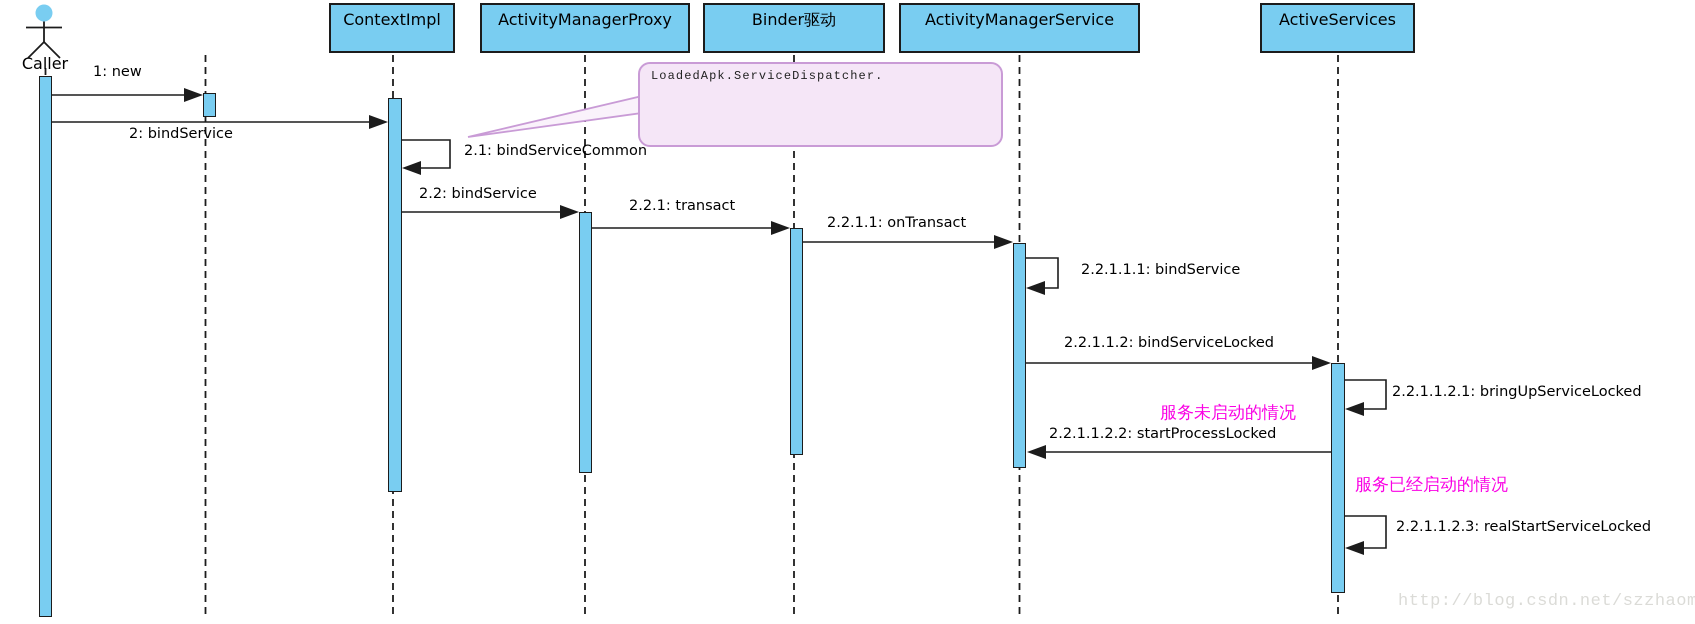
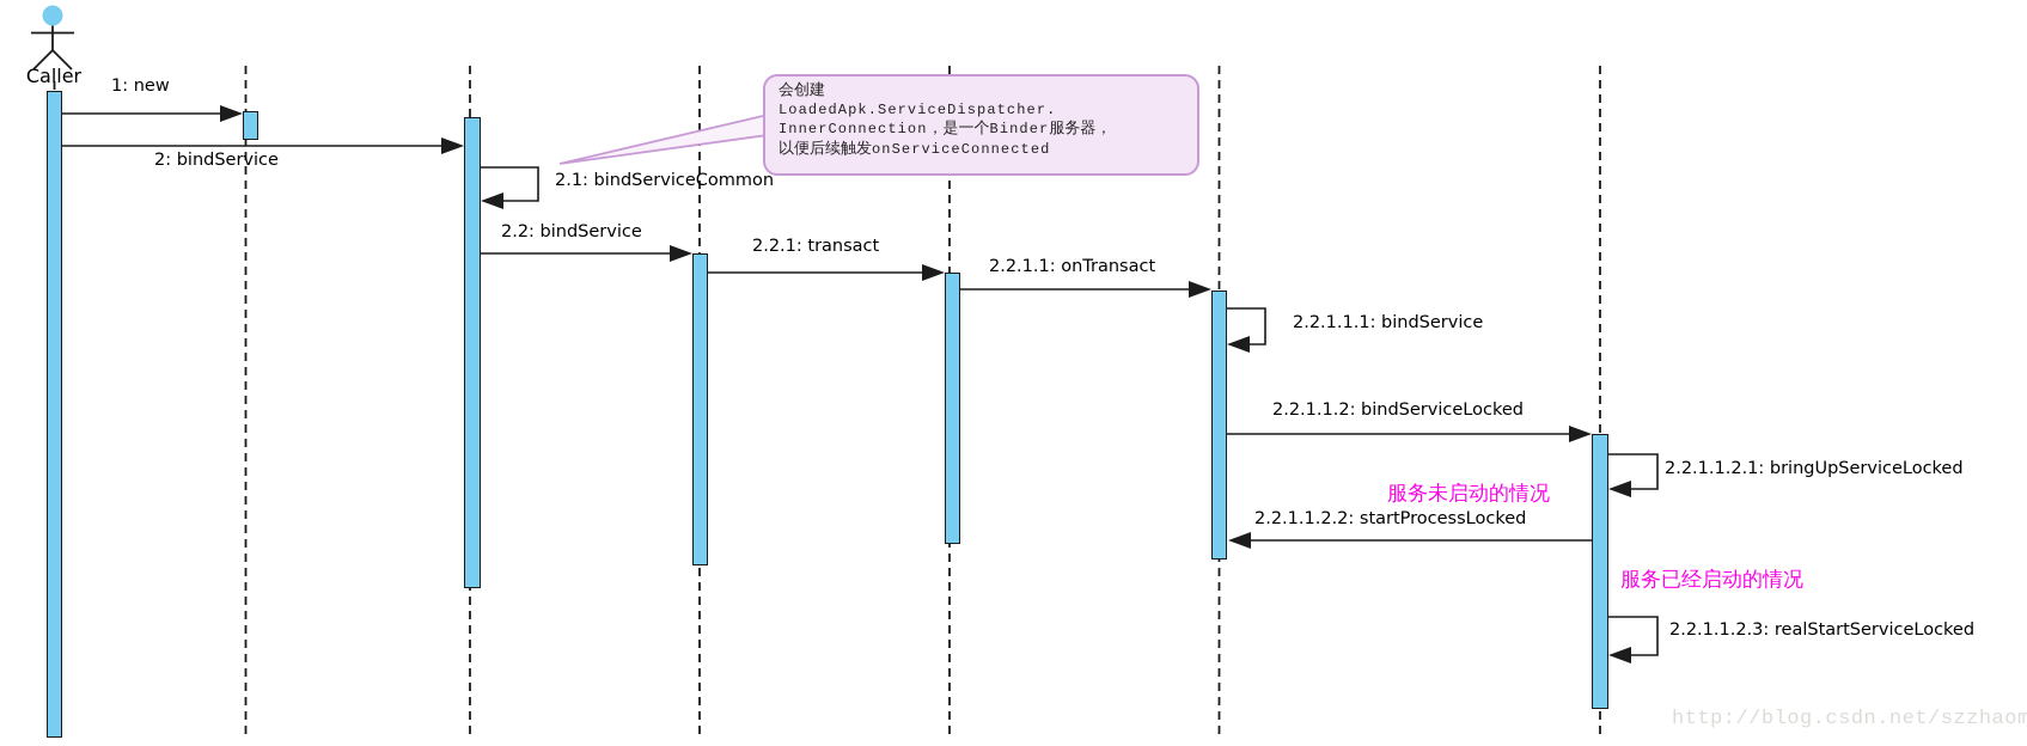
- ContextImpl
- ActivityManagerProxy
- Binder驱动
- ActivityManagerService
- ActiveServices
  Caller
  1: new
  2: bindService
  2.1: bindServiceCommon
  2.2: bindService
  2.2.1: transact
  2.2.1.1: onTransact
  2.2.1.1.1: bindService
  2.2.1.1.2: bindServiceLocked
  2.2.1.1.2.1: bringUpServiceLocked
  2.2.1.1.2.2: startProcessLocked
  2.2.1.1.2.3: realStartServiceLocked
  服务未启动的情况
  服务已经启动的情况
+ 会创建
  LoadedApk.ServiceDispatcher.
+ InnerConnection，是一个Binder服务器，
+ 以便后续触发onServiceConnected
  http://blog.csdn.net/szzhaom
